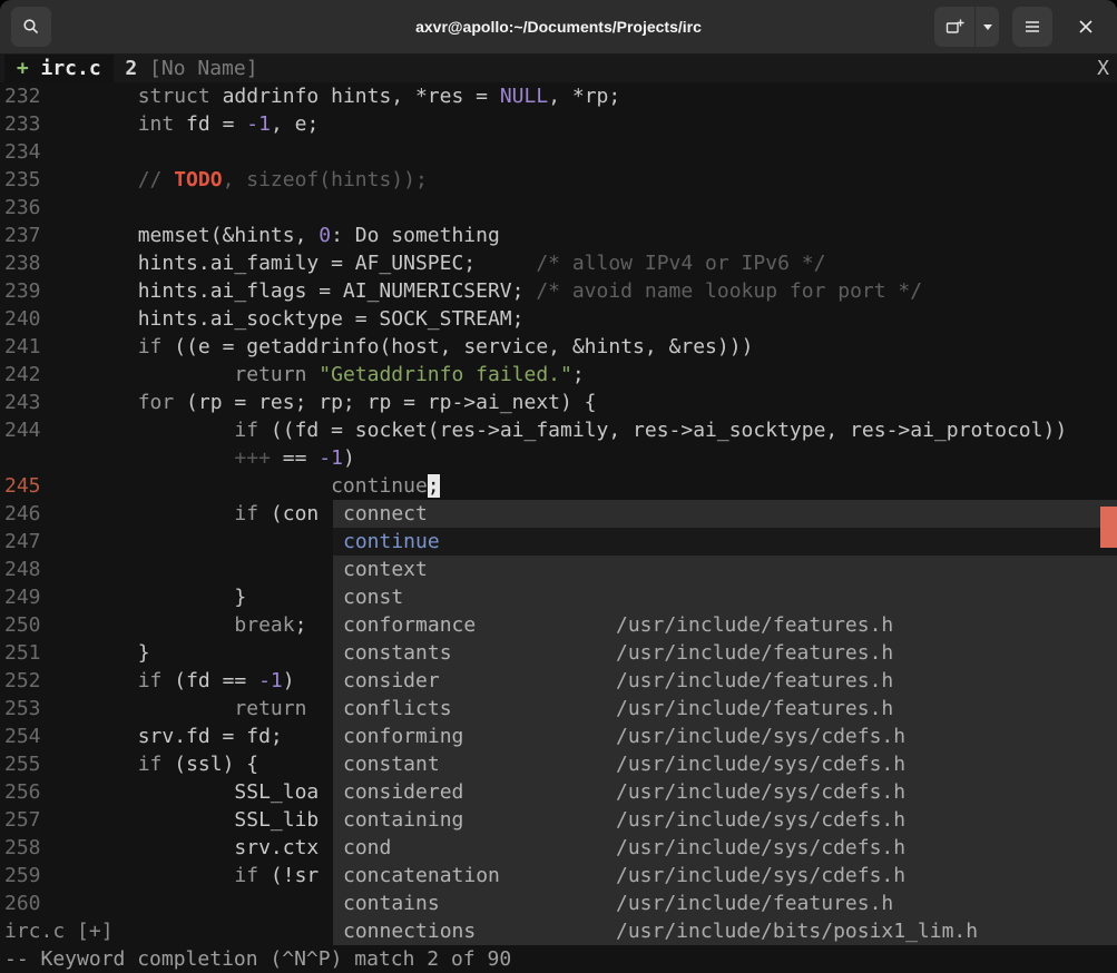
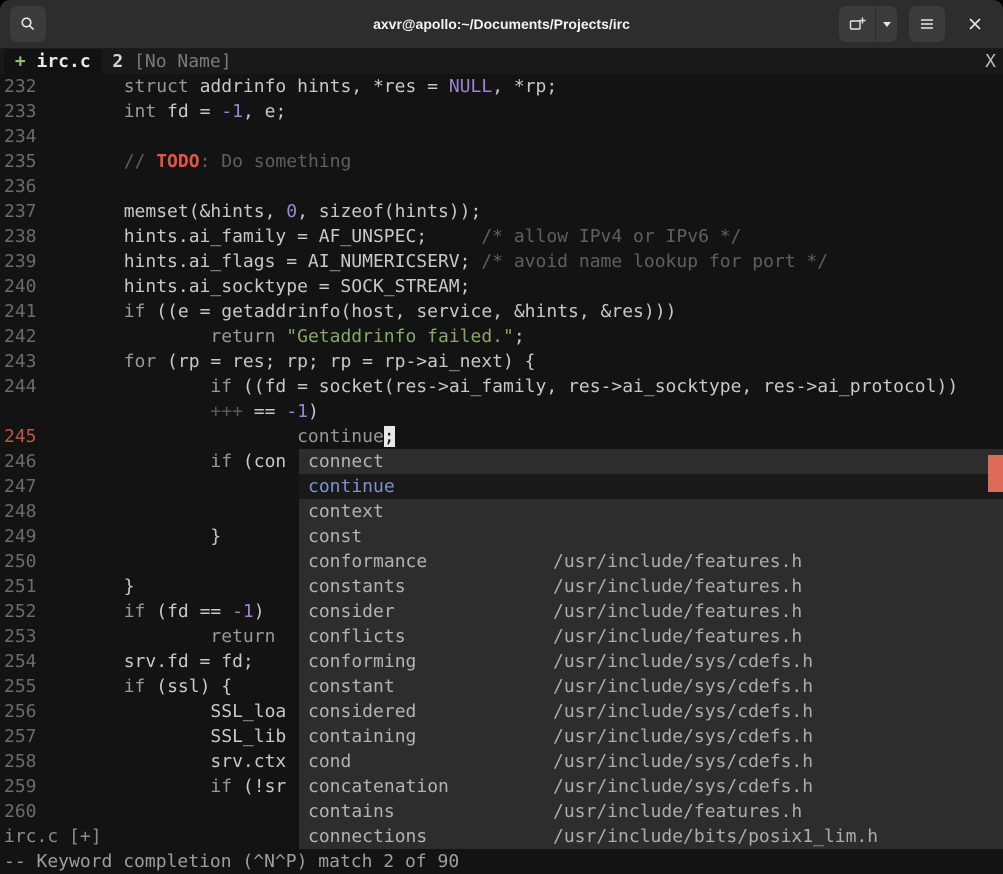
  axvr@apollo:~/Documents/Projects/irc
  + irc.c
  2 [No Name]
  X
  232
  struct addrinfo hints, *res = NULL, *rp;
  233
  int fd = -1, e;
  234
  235
- // TODO, sizeof(hints));
+ // TODO: Do something
  236
  237
- memset(&hints, 0: Do something
+ memset(&hints, 0, sizeof(hints));
  238
  hints.ai_family = AF_UNSPEC; /* allow IPv4 or IPv6 */
  239
  hints.ai_flags = AI_NUMERICSERV; /* avoid name lookup for port */
  240
  hints.ai_socktype = SOCK_STREAM;
  241
  if ((e = getaddrinfo(host, service, &hints, &res)))
  242
  return "Getaddrinfo failed.";
  243
  for (rp = res; rp; rp = rp->ai_next) {
  244
  if ((fd = socket(res->ai_family, res->ai_socktype, res->ai_protocol))
  +++ == -1)
  245
  continue;
  246
  if (con
  247
  248
  249
  }
  250
- break;
  251
  }
  252
  if (fd == -1)
  253
  return
  254
  srv.fd = fd;
  255
  if (ssl) {
  256
  SSL_loa
  257
  SSL_lib
  258
  srv.ctx
  259
  if (!sr
  260
  irc.c [+]
  -- Keyword completion (^N^P) match 2 of 90
  connect
  continue
  context
  const
  conformance /usr/include/features.h
  constants /usr/include/features.h
  consider /usr/include/features.h
  conflicts /usr/include/features.h
  conforming /usr/include/sys/cdefs.h
  constant /usr/include/sys/cdefs.h
  considered /usr/include/sys/cdefs.h
  containing /usr/include/sys/cdefs.h
  cond /usr/include/sys/cdefs.h
  concatenation /usr/include/sys/cdefs.h
  contains /usr/include/features.h
  connections /usr/include/bits/posix1_lim.h
